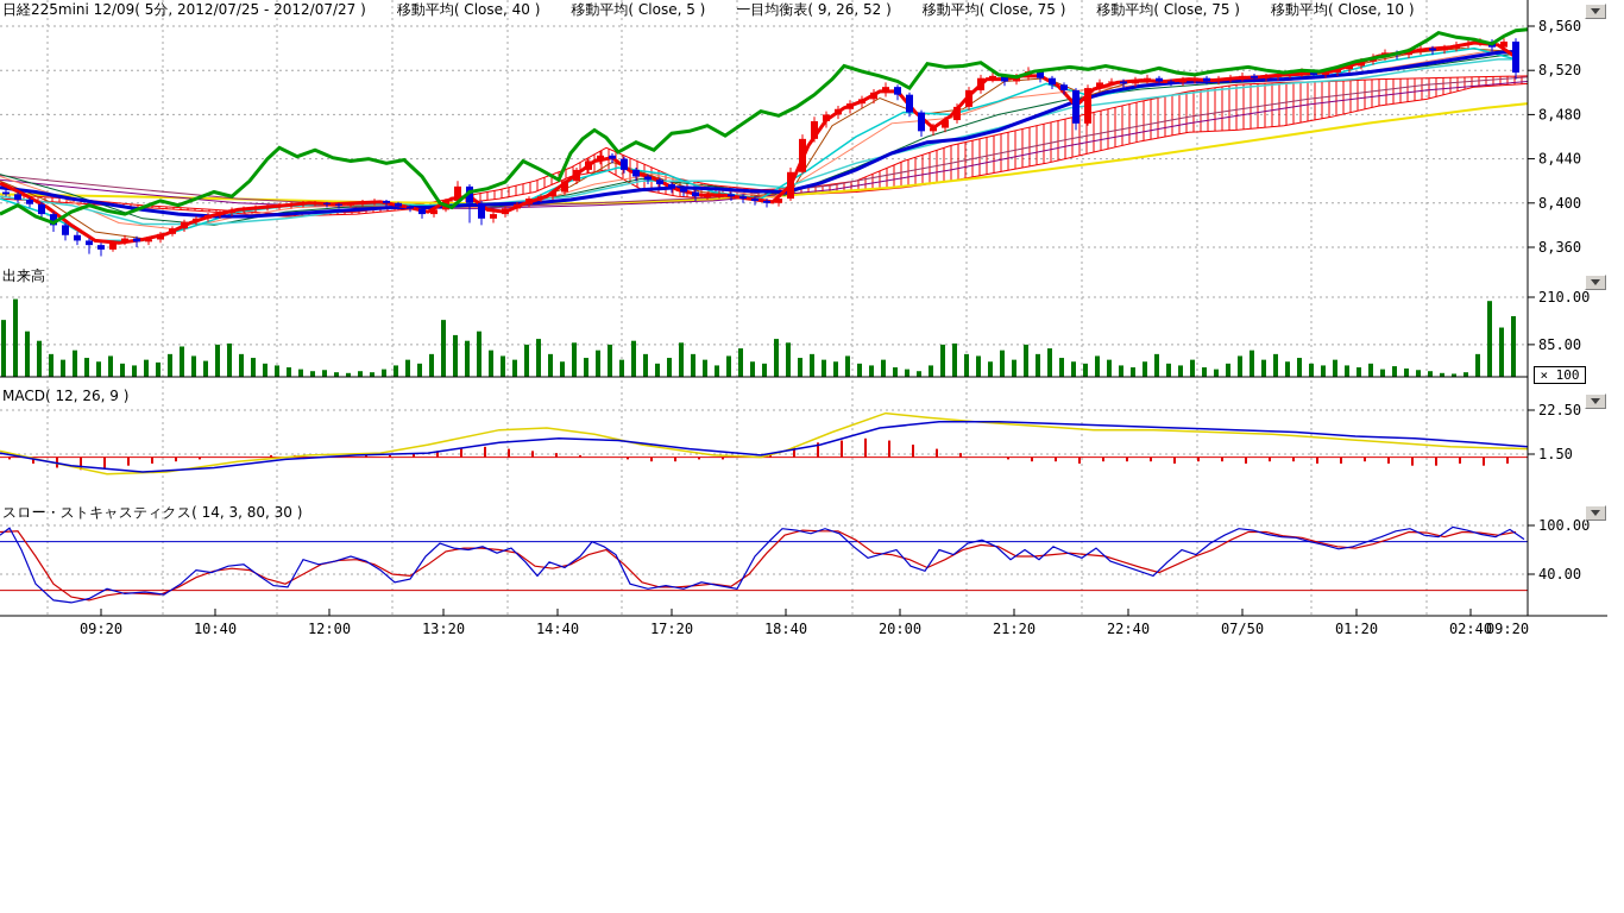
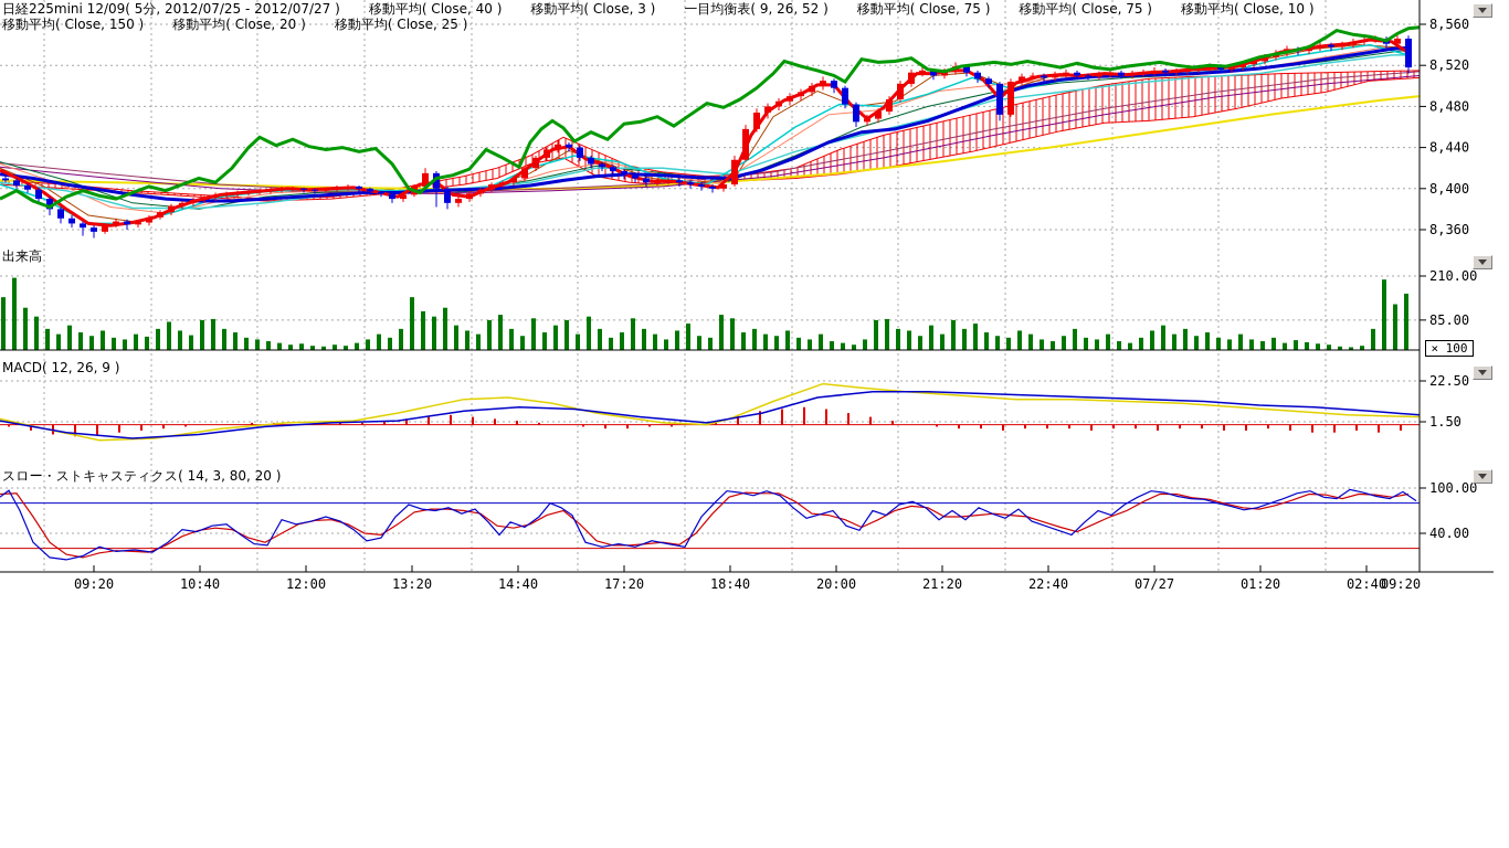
  09:20
  10:40
  12:00
  13:20
  14:40
  17:20
  18:40
  20:00
  21:20
  22:40
- 07/50
+ 07/27
  01:20
  02:40
  09:20
  8,560
  8,520
  8,480
  8,440
  8,400
  8,360
  210.00
  85.00
  22.50
  1.50
  100.00
  40.00
  日経225mini 12/09( 5分, 2012/07/25 - 2012/07/27 )
  移動平均( Close, 40 )
- 移動平均( Close, 5 )
+ 移動平均( Close, 3 )
  一目均衡表( 9, 26, 52 )
  移動平均( Close, 75 )
  移動平均( Close, 75 )
  移動平均( Close, 10 )
+ 移動平均( Close, 150 )
+ 移動平均( Close, 20 )
+ 移動平均( Close, 25 )
  出来高
  MACD( 12, 26, 9 )
- スロー・ストキャスティクス( 14, 3, 80, 30 )
+ スロー・ストキャスティクス( 14, 3, 80, 20 )
  × 100
